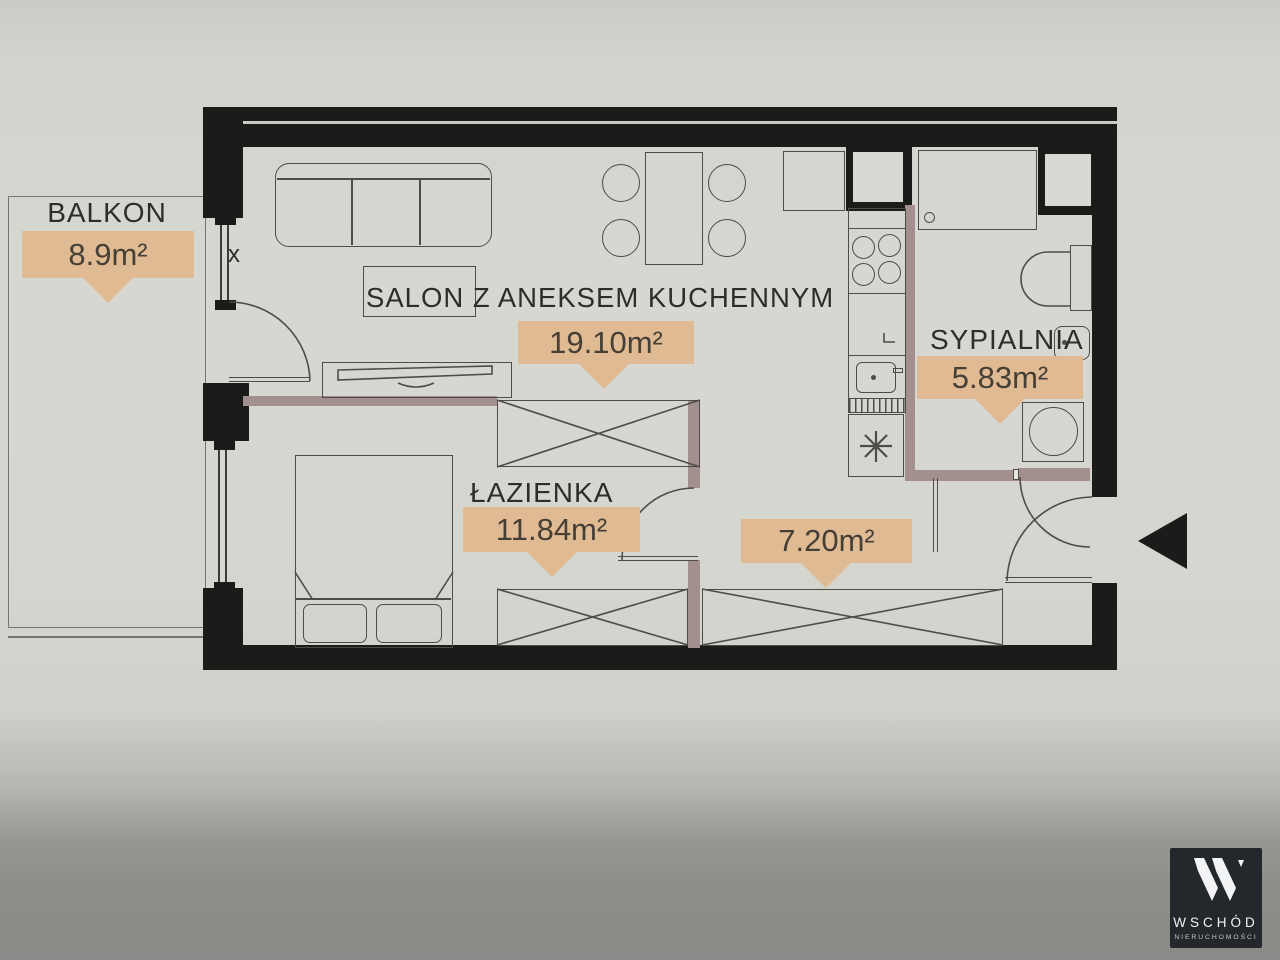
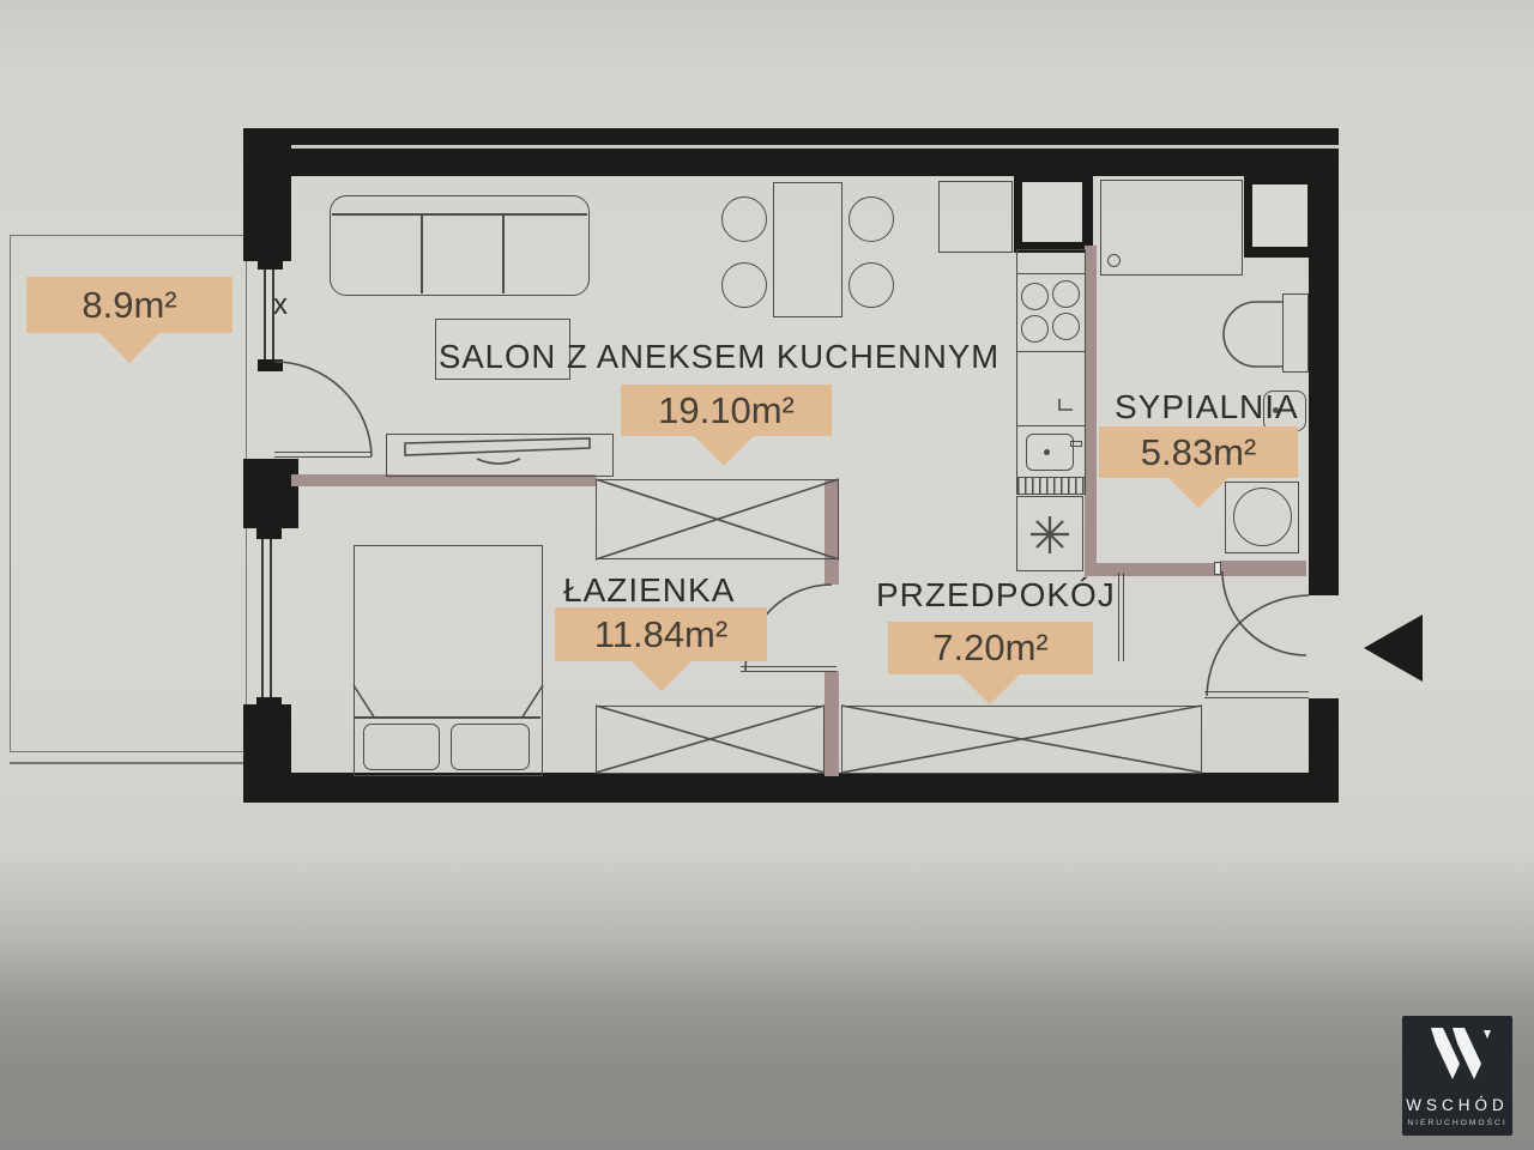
- BALKON
  8.9m²
  x
  SALON Z ANEKSEM KUCHENNYM
  19.10m²
  SYPIALNIA
  5.83m²
  ŁAZIENKA
  11.84m²
+ PRZEDPOKÓJ
  7.20m²
  WSCHÓD
